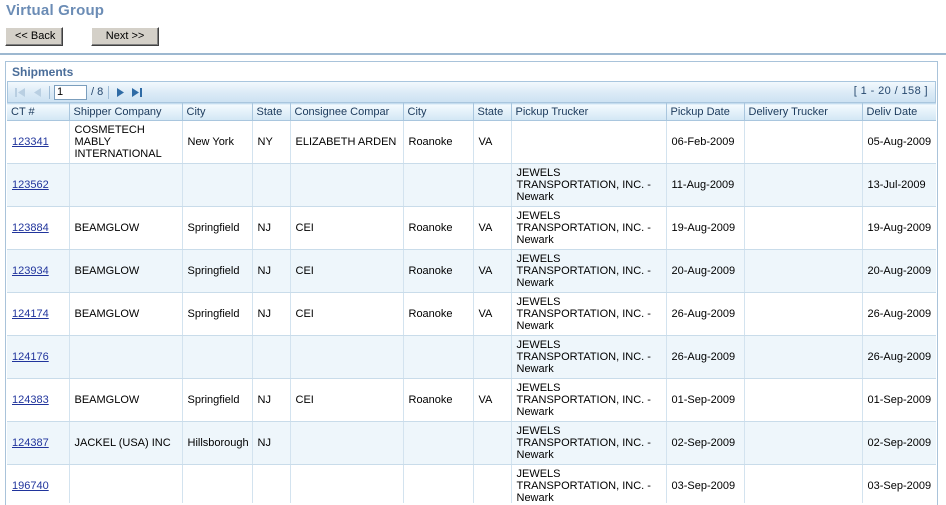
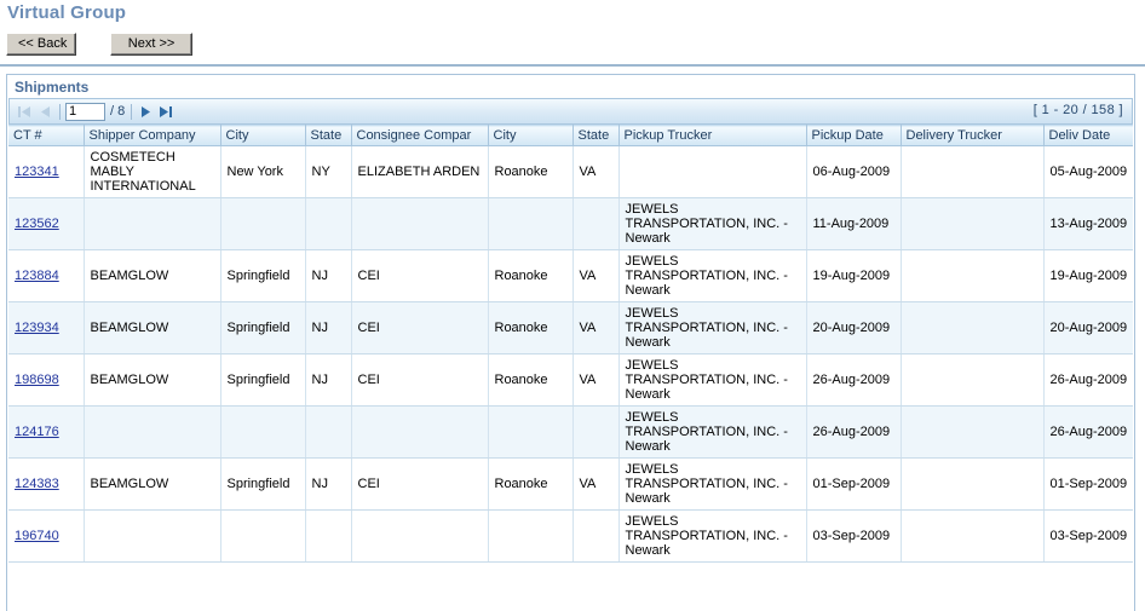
  Virtual Group
  << Back Next >>
  Shipments
  1
  / 8
  [ 1 - 20 / 158 ]
  CT #	Shipper Company	City	State	Consignee Compar	City	State	Pickup Trucker	Pickup Date	Delivery Trucker	Deliv Date
- 123341	COSMETECH MABLY INTERNATIONAL	New York	NY	ELIZABETH ARDEN	Roanoke	VA		06-Feb-2009		05-Aug-2009
+ 123341	COSMETECH MABLY INTERNATIONAL	New York	NY	ELIZABETH ARDEN	Roanoke	VA		06-Aug-2009		05-Aug-2009
- 123562							JEWELS TRANSPORTATION, INC. - Newark	11-Aug-2009		13-Jul-2009
+ 123562							JEWELS TRANSPORTATION, INC. - Newark	11-Aug-2009		13-Aug-2009
  123884	BEAMGLOW	Springfield	NJ	CEI	Roanoke	VA	JEWELS TRANSPORTATION, INC. - Newark	19-Aug-2009		19-Aug-2009
  123934	BEAMGLOW	Springfield	NJ	CEI	Roanoke	VA	JEWELS TRANSPORTATION, INC. - Newark	20-Aug-2009		20-Aug-2009
- 124174	BEAMGLOW	Springfield	NJ	CEI	Roanoke	VA	JEWELS TRANSPORTATION, INC. - Newark	26-Aug-2009		26-Aug-2009
+ 198698	BEAMGLOW	Springfield	NJ	CEI	Roanoke	VA	JEWELS TRANSPORTATION, INC. - Newark	26-Aug-2009		26-Aug-2009
  124176							JEWELS TRANSPORTATION, INC. - Newark	26-Aug-2009		26-Aug-2009
  124383	BEAMGLOW	Springfield	NJ	CEI	Roanoke	VA	JEWELS TRANSPORTATION, INC. - Newark	01-Sep-2009		01-Sep-2009
- 124387	JACKEL (USA) INC	Hillsborough	NJ				JEWELS TRANSPORTATION, INC. - Newark	02-Sep-2009		02-Sep-2009
  196740							JEWELS TRANSPORTATION, INC. - Newark	03-Sep-2009		03-Sep-2009
